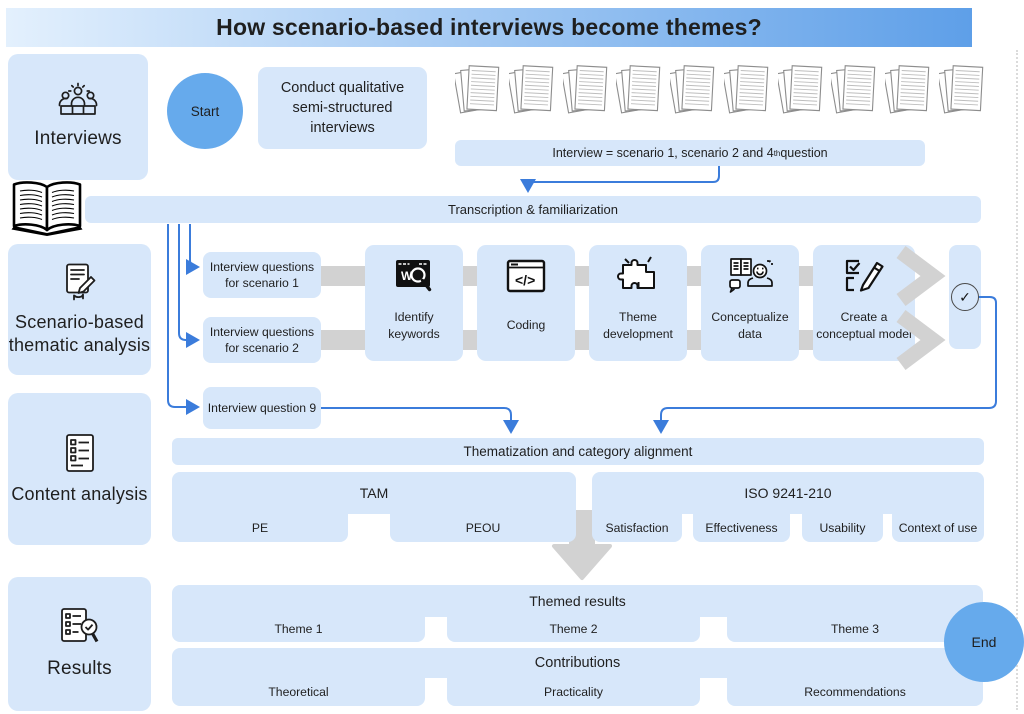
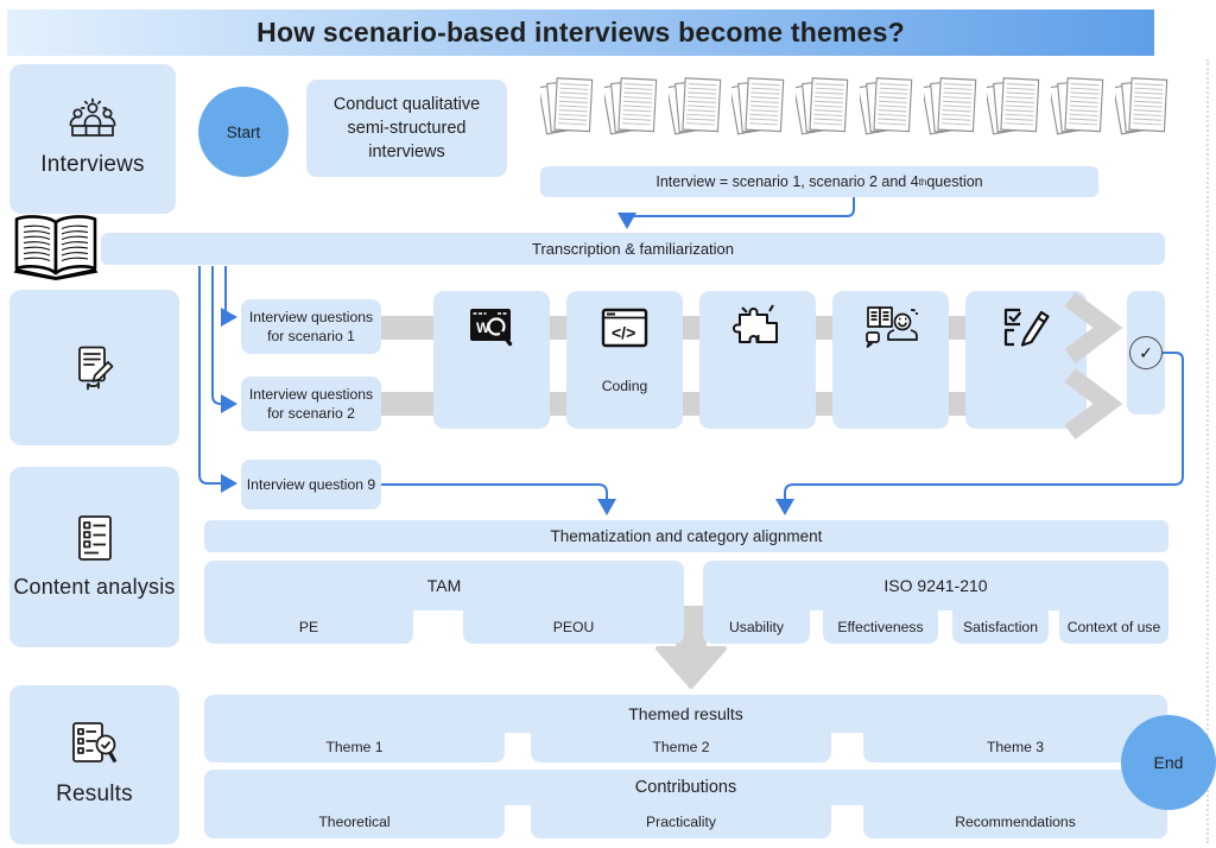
  How scenario-based interviews become themes?
  Interviews
- Scenario-based thematic analysis
  Content analysis
  Results
  Start
  Conduct qualitative semi-structured interviews
  Interview = scenario 1, scenario 2 and 4
  th
  question
  Transcription & familiarization
  Interview questions for scenario 1
  Interview questions for scenario 2
  Interview question 9
  W
- Identify keywords
  </>
  Coding
- Theme development
- Conceptualize data
- Create a conceptual model
  ✓
  Thematization and category alignment
  TAM
  PE
  PEOU
  ISO 9241-210
- Satisfaction
+ Usability
  Effectiveness
- Usability
+ Satisfaction
  Context of use
  Themed results
  Theme 1
  Theme 2
  Theme 3
  Contributions
  Theoretical
  Practicality
  Recommendations
  End
